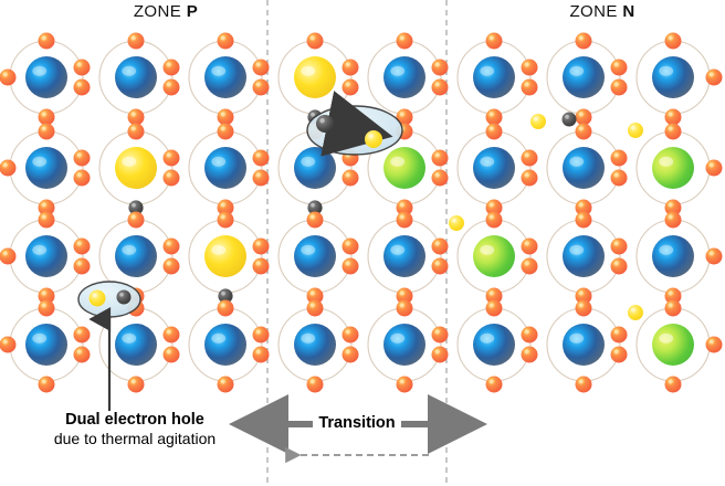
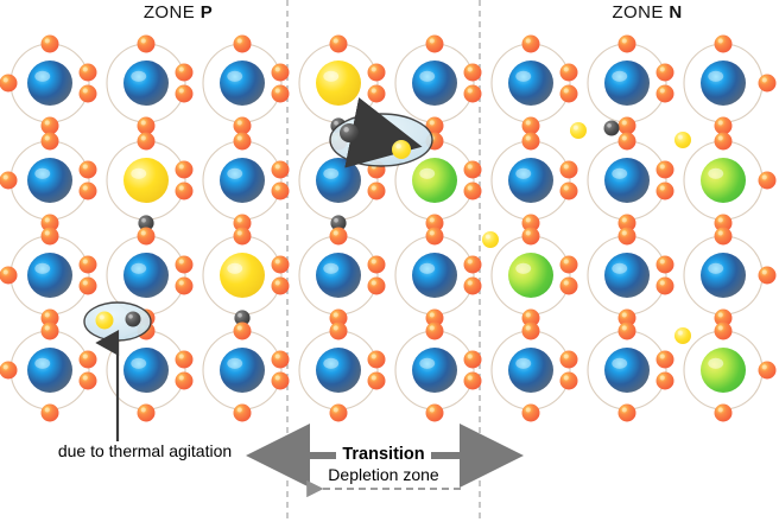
  ZONE P
  ZONE N
- Dual electron hole
  due to thermal agitation
  Transition
+ Depletion zone
